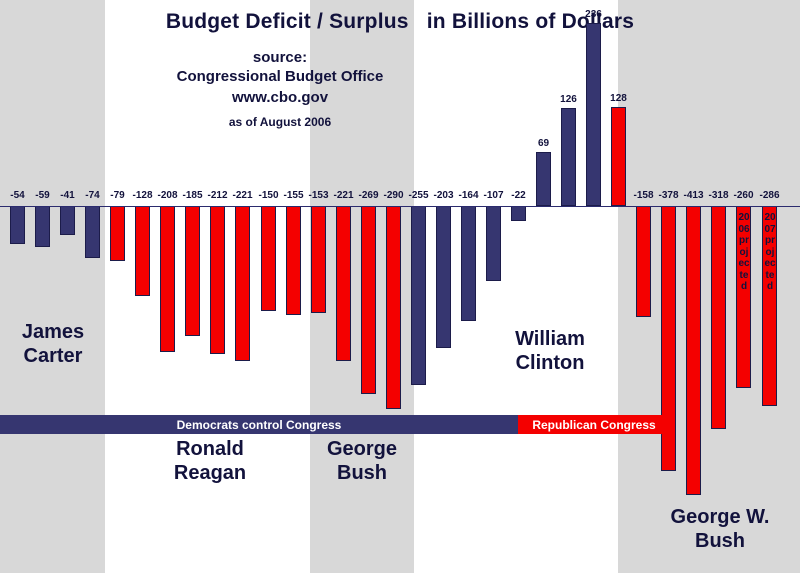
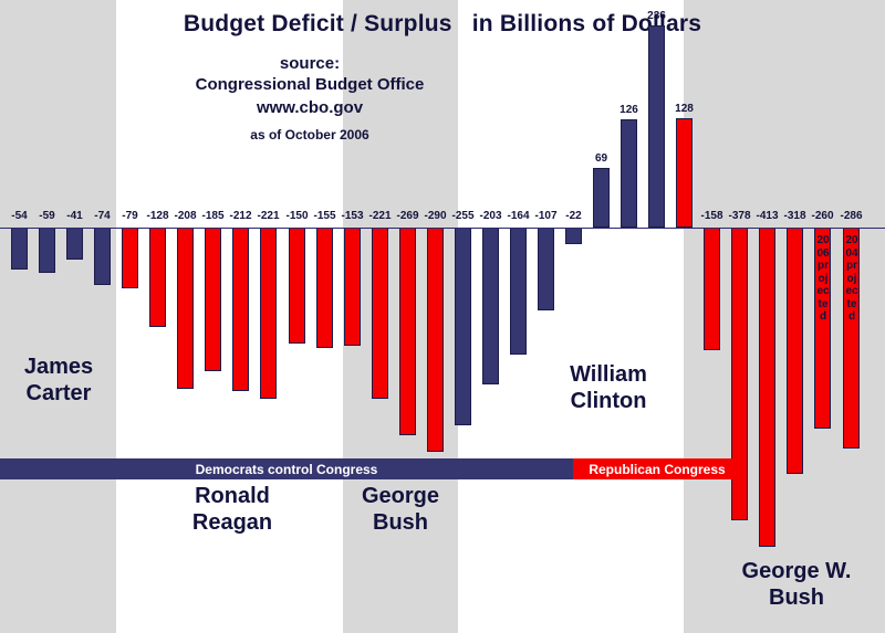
  Budget Deficit / Surplus in Billions of Dollars
  source:
  Congressional Budget Office
  www.cbo.gov
- as of August 2006
+ as of October 2006
  -54
  -59
  -41
  -74
  -79
  -128
  -208
  -185
  -212
  -221
  -150
  -155
  -153
  -221
  -269
  -290
  -255
  -203
  -164
  -107
  -22
  69
  126
  236
  128
  -158
  -378
  -413
  -318
  -260
  -286
  2006 projected
- 2007 projected
+ 2004 projected
  Democrats control Congress
  Republican Congress
  James
  Carter
  Ronald
  Reagan
  George
  Bush
  William
  Clinton
  George W.
  Bush
